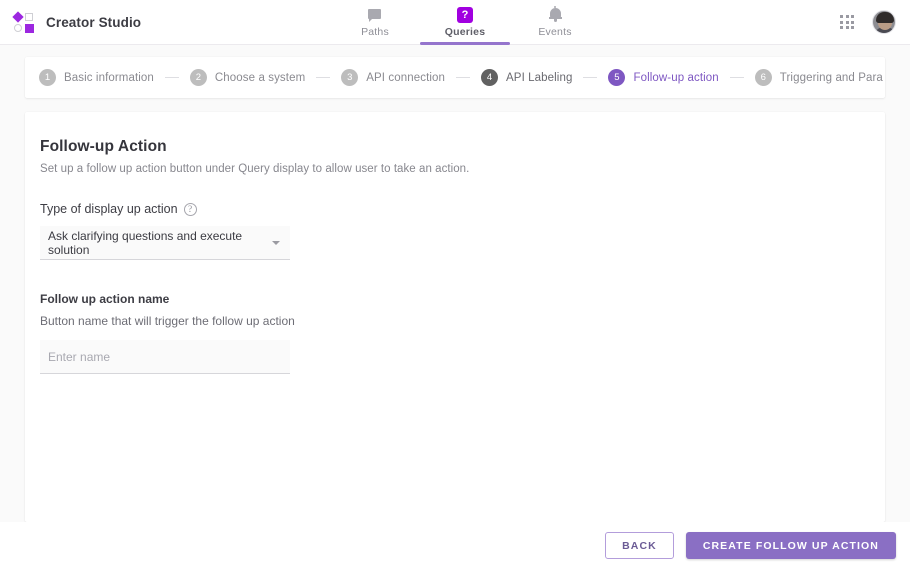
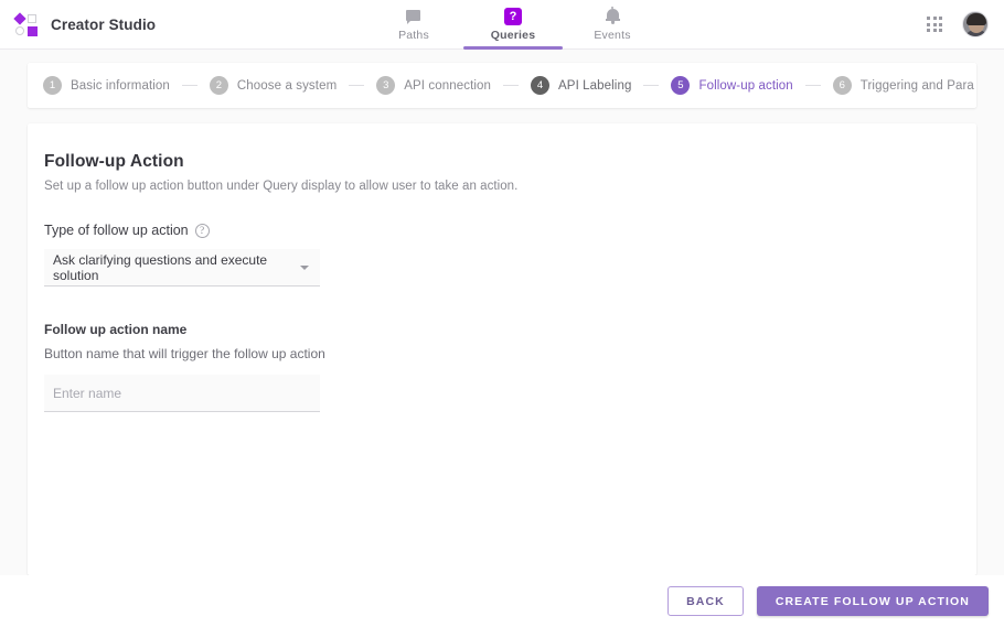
  Creator Studio
  Paths
  ?
  Queries
  Events
  1
  Basic information
  2
  Choose a system
  3
  API connection
  4
  API Labeling
  5
  Follow-up action
  6
  Triggering and Para
  Follow-up Action
  Set up a follow up action button under Query display to allow user to take an action.
- Type of display up action
+ Type of follow up action
  ?
  Ask clarifying questions and execute solution
  Follow up action name
  Button name that will trigger the follow up action
  Enter name
  BACK
  CREATE FOLLOW UP ACTION
